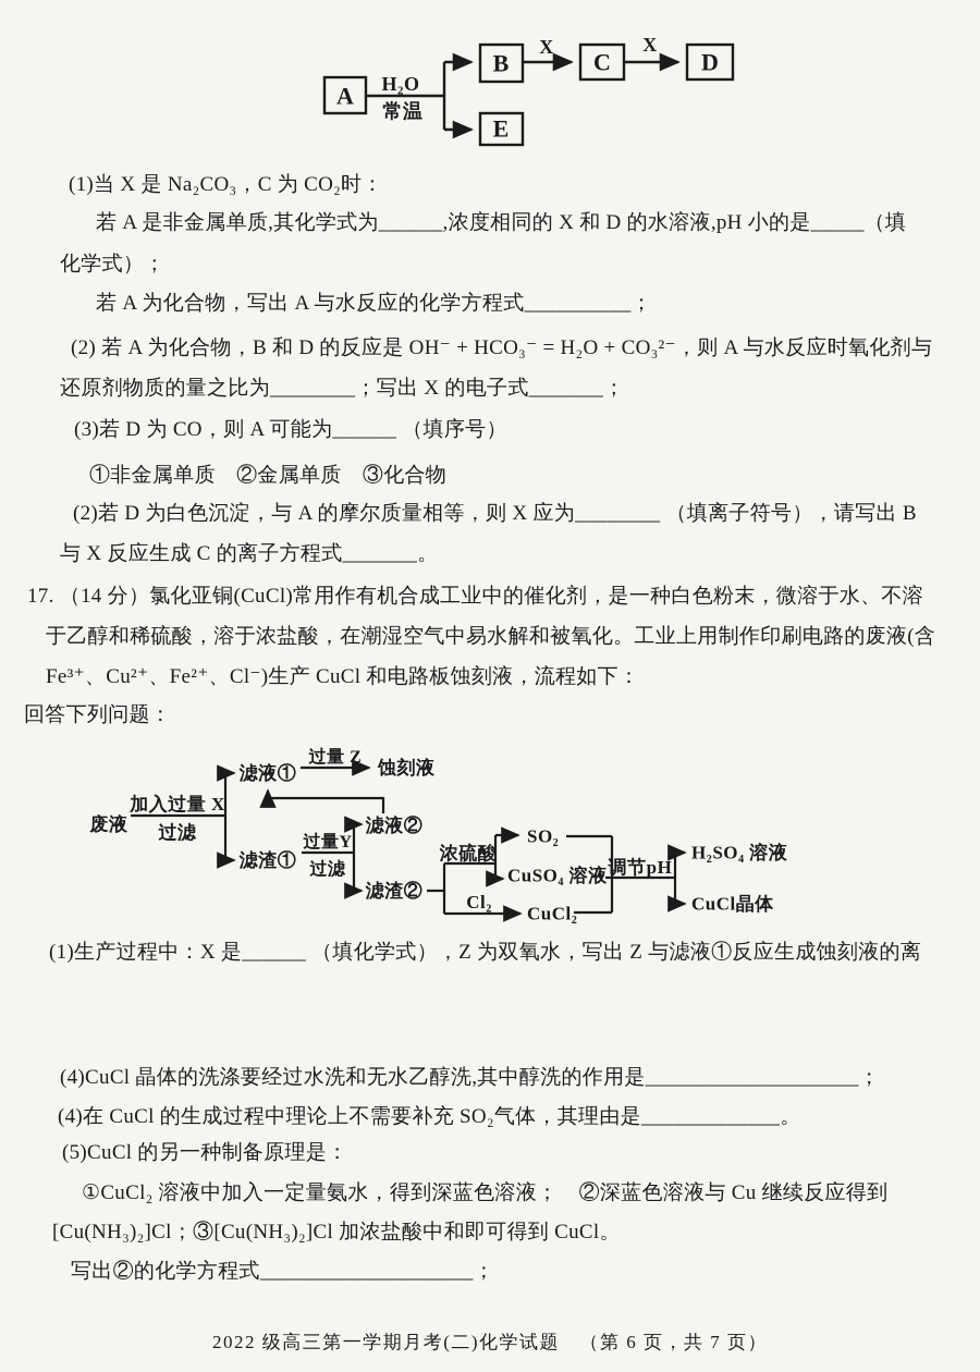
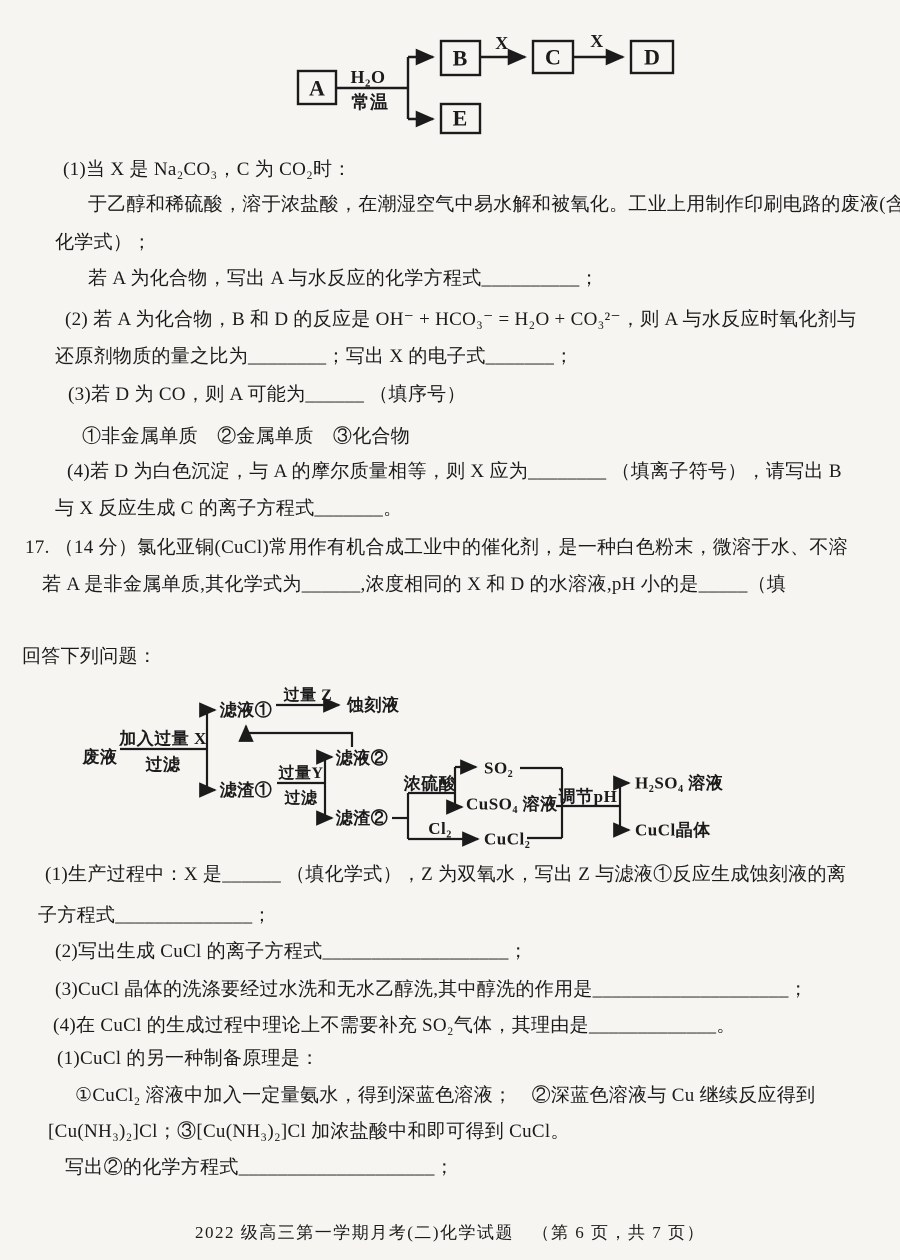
  A
  B
  C
  D
  E
  H₂O
  常温
  X
  X
  废液
  加入过量 X
  过滤
  滤液①
  过量 Z
  蚀刻液
  滤渣①
  过量Y
  过滤
  滤液②
  滤渣②
  浓硫酸
  SO₂
  CuSO₄ 溶液
  Cl₂
  CuCl₂
  调节pH
  H₂SO₄ 溶液
  CuCl晶体
  (1)当 X 是 Na₂CO₃，C 为 CO₂时：
- 若 A 是非金属单质,其化学式为______,浓度相同的 X 和 D 的水溶液,pH 小的是_____（填
+ 于乙醇和稀硫酸，溶于浓盐酸，在潮湿空气中易水解和被氧化。工业上用制作印刷电路的废液(含
  化学式）；
  若 A 为化合物，写出 A 与水反应的化学方程式__________；
  (2) 若 A 为化合物，B 和 D 的反应是 OH⁻ + HCO₃⁻ = H₂O + CO₃²⁻，则 A 与水反应时氧化剂与
  还原剂物质的量之比为________；写出 X 的电子式_______；
  (3)若 D 为 CO，则 A 可能为______ （填序号）
  ①非金属单质 ②金属单质 ③化合物
- (2)若 D 为白色沉淀，与 A 的摩尔质量相等，则 X 应为________ （填离子符号），请写出 B
+ (4)若 D 为白色沉淀，与 A 的摩尔质量相等，则 X 应为________ （填离子符号），请写出 B
  与 X 反应生成 C 的离子方程式_______。
  17. （14 分）氯化亚铜(CuCl)常用作有机合成工业中的催化剂，是一种白色粉末，微溶于水、不溶
- 于乙醇和稀硫酸，溶于浓盐酸，在潮湿空气中易水解和被氧化。工业上用制作印刷电路的废液(含
+ 若 A 是非金属单质,其化学式为______,浓度相同的 X 和 D 的水溶液,pH 小的是_____（填
- Fe³⁺、Cu²⁺、Fe²⁺、Cl⁻)生产 CuCl 和电路板蚀刻液，流程如下：
  回答下列问题：
  (1)生产过程中：X 是______ （填化学式），Z 为双氧水，写出 Z 与滤液①反应生成蚀刻液的离
+ 子方程式______________；
+ (2)写出生成 CuCl 的离子方程式___________________；
- (4)CuCl 晶体的洗涤要经过水洗和无水乙醇洗,其中醇洗的作用是____________________；
+ (3)CuCl 晶体的洗涤要经过水洗和无水乙醇洗,其中醇洗的作用是____________________；
  (4)在 CuCl 的生成过程中理论上不需要补充 SO₂气体，其理由是_____________。
- (5)CuCl 的另一种制备原理是：
+ (1)CuCl 的另一种制备原理是：
  ①CuCl₂ 溶液中加入一定量氨水，得到深蓝色溶液； ②深蓝色溶液与 Cu 继续反应得到
  [Cu(NH₃)₂]Cl；③[Cu(NH₃)₂]Cl 加浓盐酸中和即可得到 CuCl。
  写出②的化学方程式____________________；
  2022 级高三第一学期月考(二)化学试题 （第 6 页，共 7 页）
